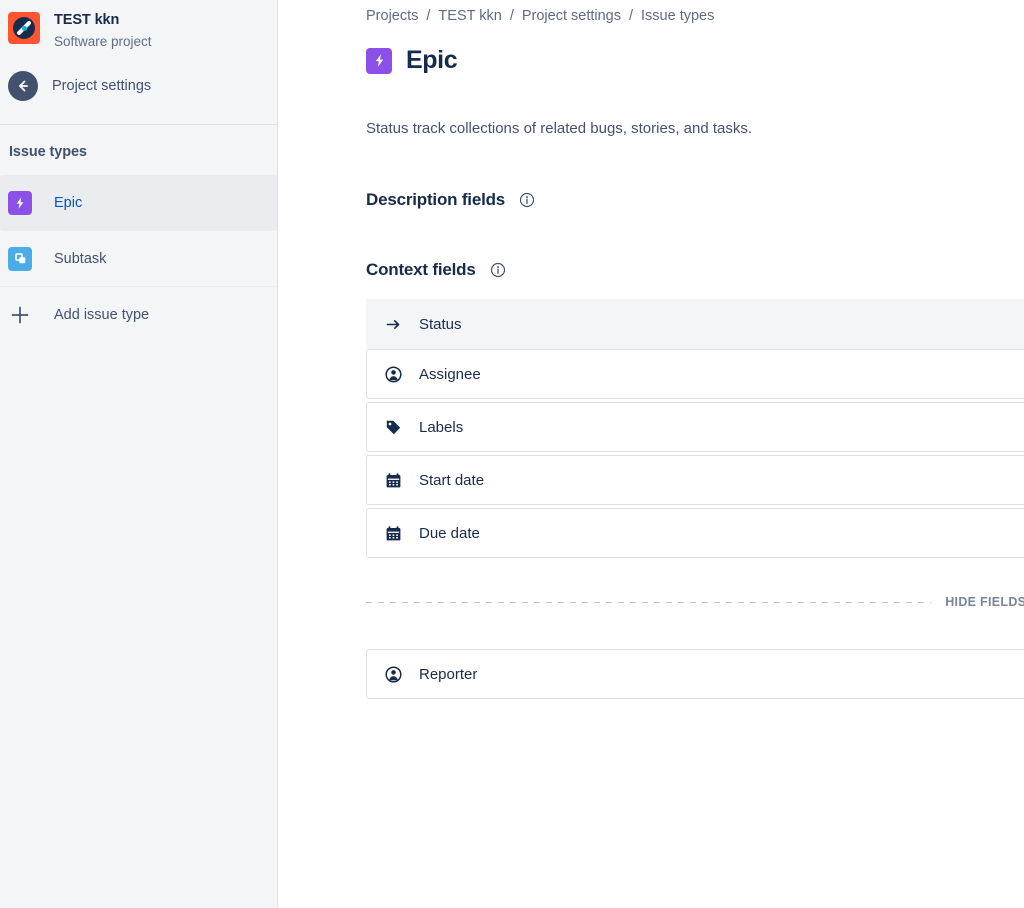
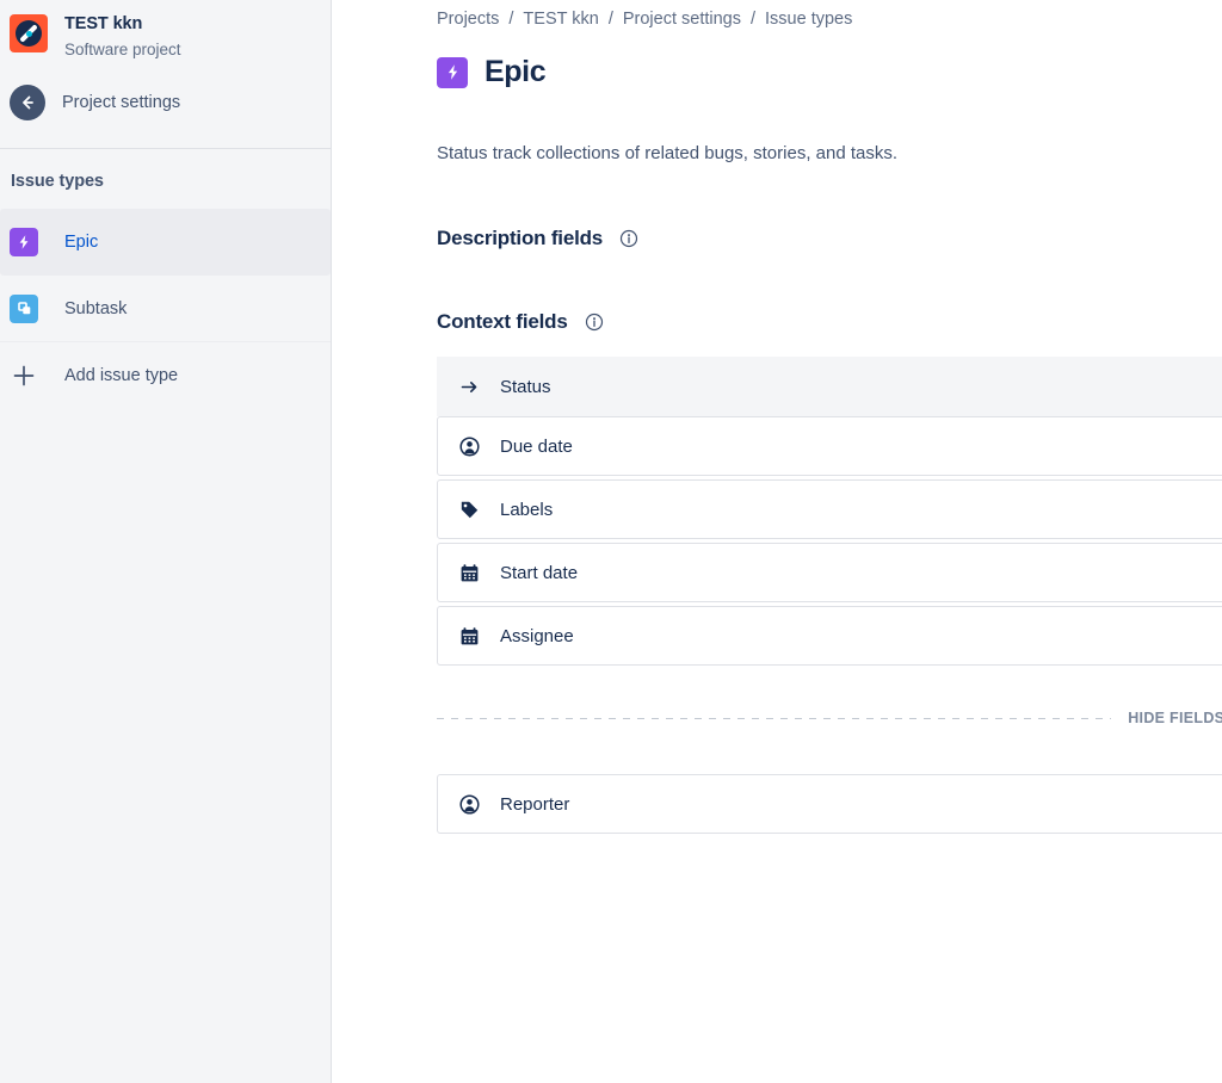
  TEST kkn
  Software project
  Project settings
  Issue types
  Epic
  Subtask
  Add issue type
  Projects
  /
  TEST kkn
  /
  Project settings
  /
  Issue types
  Epic
  Status track collections of related bugs, stories, and tasks.
  Description fields
  Context fields
  Status
- Assignee
+ Due date
  Labels
  Start date
- Due date
+ Assignee
  HIDE FIELDS
  Reporter
